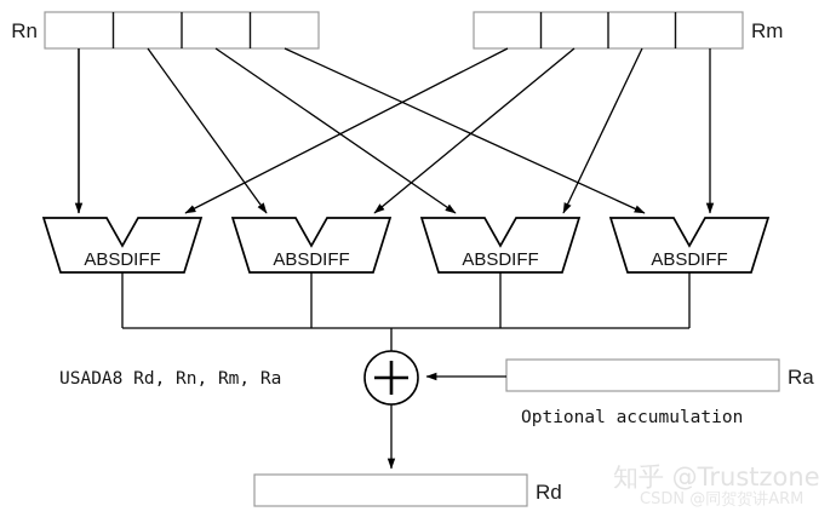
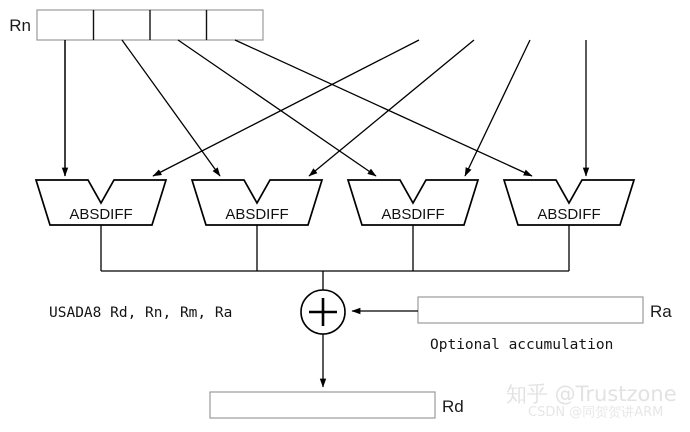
  Rn
- Rm
  ABSDIFF
  ABSDIFF
  ABSDIFF
  ABSDIFF
  Ra
  Rd
  USADA8 Rd, Rn, Rm, Ra
  Optional accumulation
  知乎 @Trustzone
  CSDN @同贺贺讲ARM
